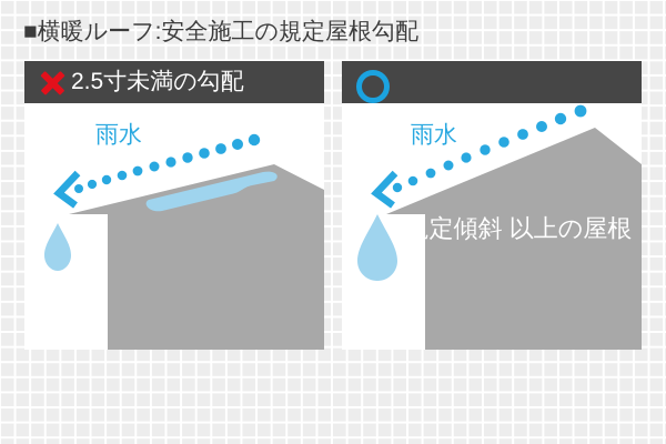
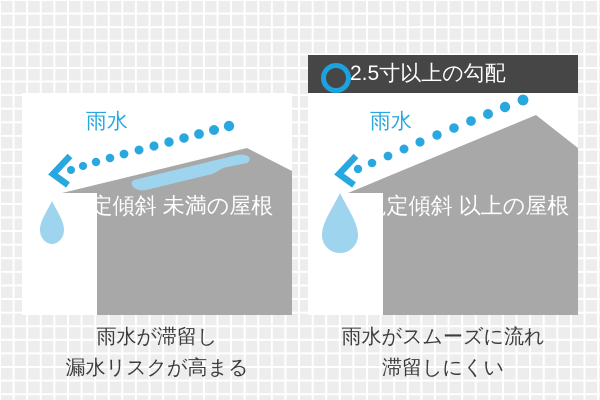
- ■横暖ルーフ:安全施工の規定屋根勾配
- 2.5寸未満の勾配
  雨水
+ 規定傾斜 未満の屋根
+ 雨水が滞留し
+ 漏水リスクが高まる
+ 2.5寸以上の勾配
  雨水
  規定傾斜 以上の屋根
+ 雨水がスムーズに流れ
+ 滞留しにくい
